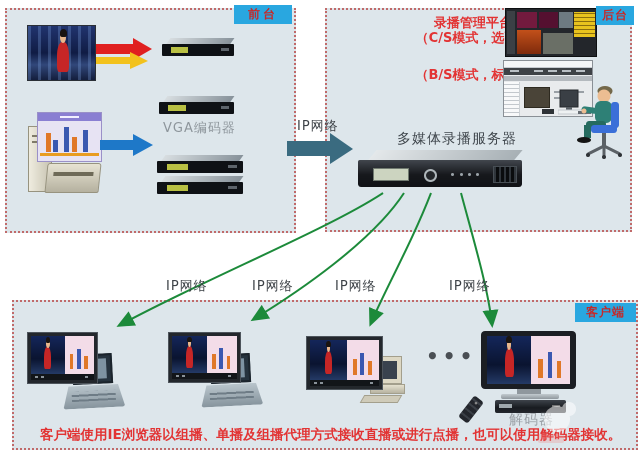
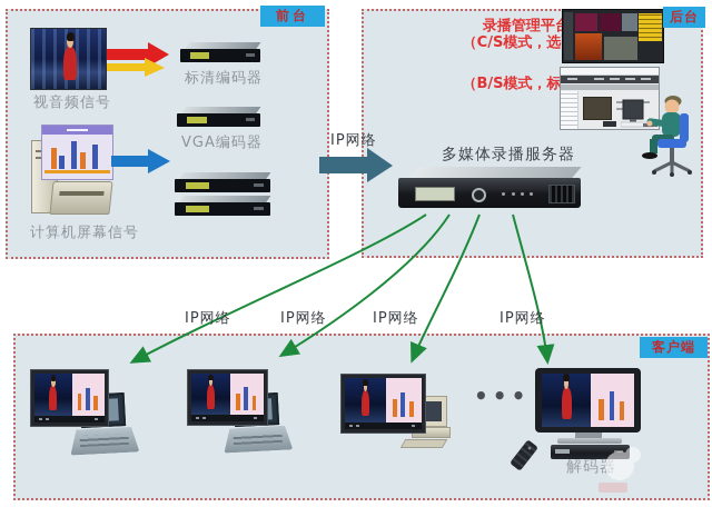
  前台
+ 视音频信号
+ 计算机屏幕信号
+ 标清编码器
  VGA编码器
  IP网络
  后台
  录播管理平
  （C/S模式，选
  （B/S模式，标
  多媒体录播服务器
  IP网络
  IP网络
  IP网络
  IP网络
  客户端
  •••
  解码器
- 客户端使用IE浏览器以组播、单播及组播代理方式接收直播或进行点播，也可以使用解码器接收。
